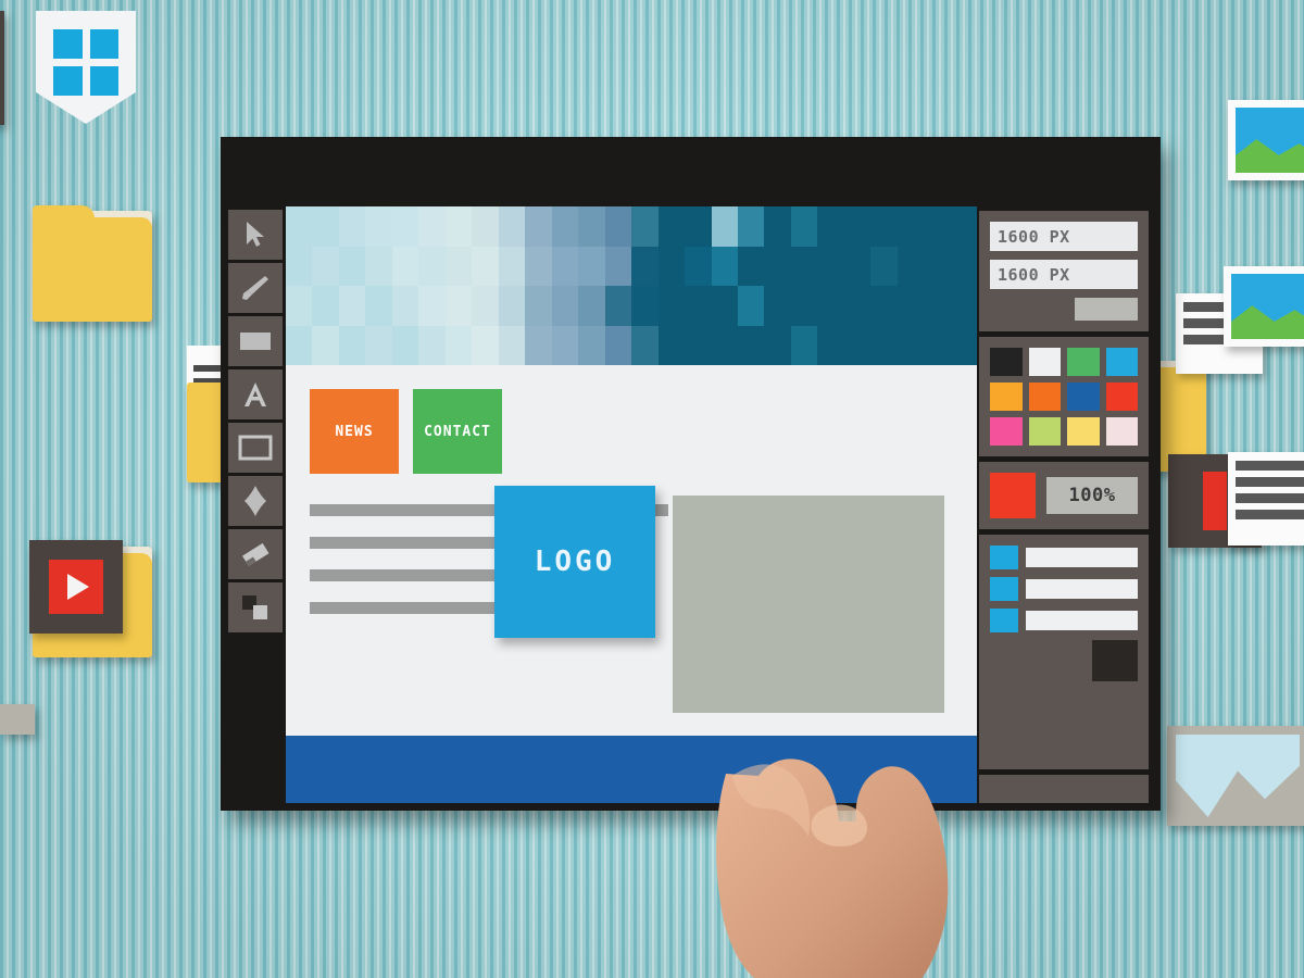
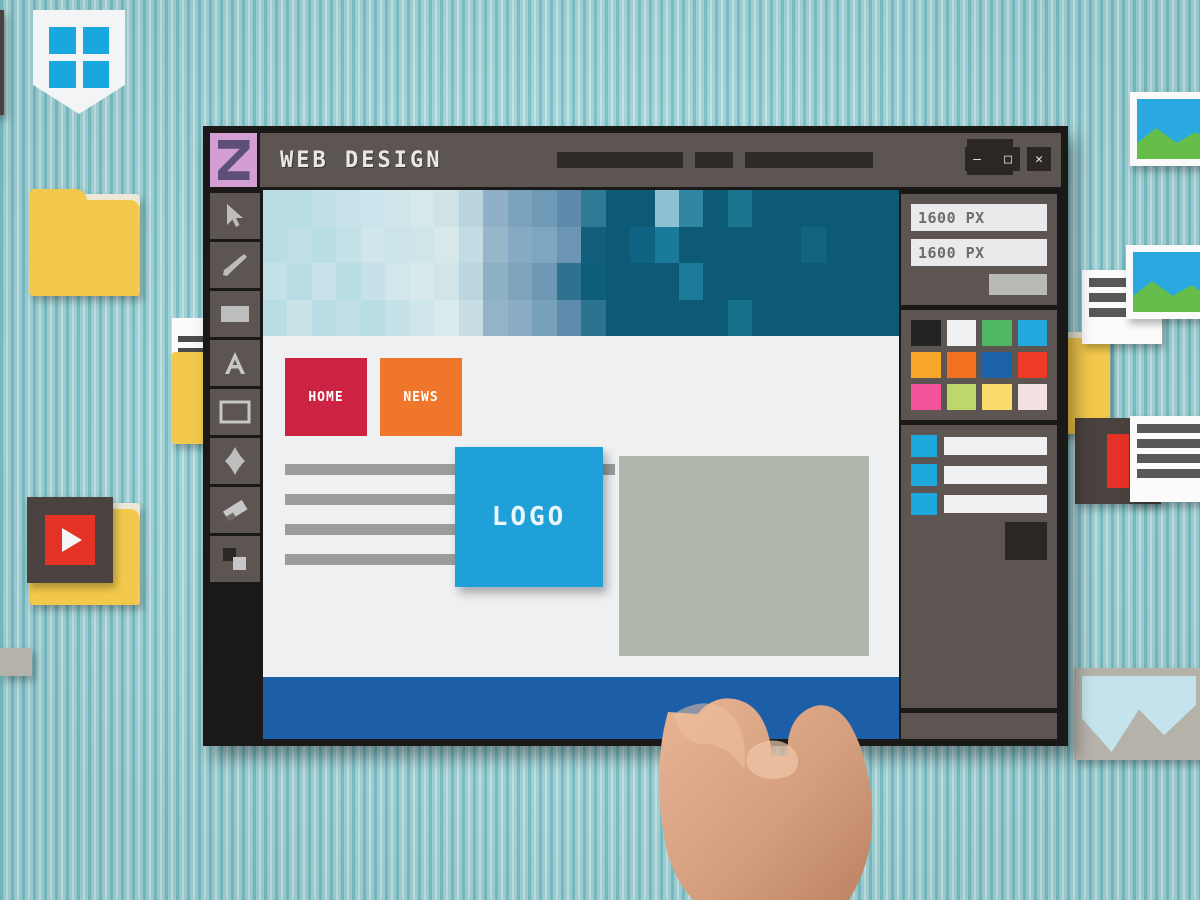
+ WEB DESIGN
+ –
+ □
+ ✕
+ HOME
  NEWS
- CONTACT
  1600 PX
  1600 PX
- 100%
  LOGO
